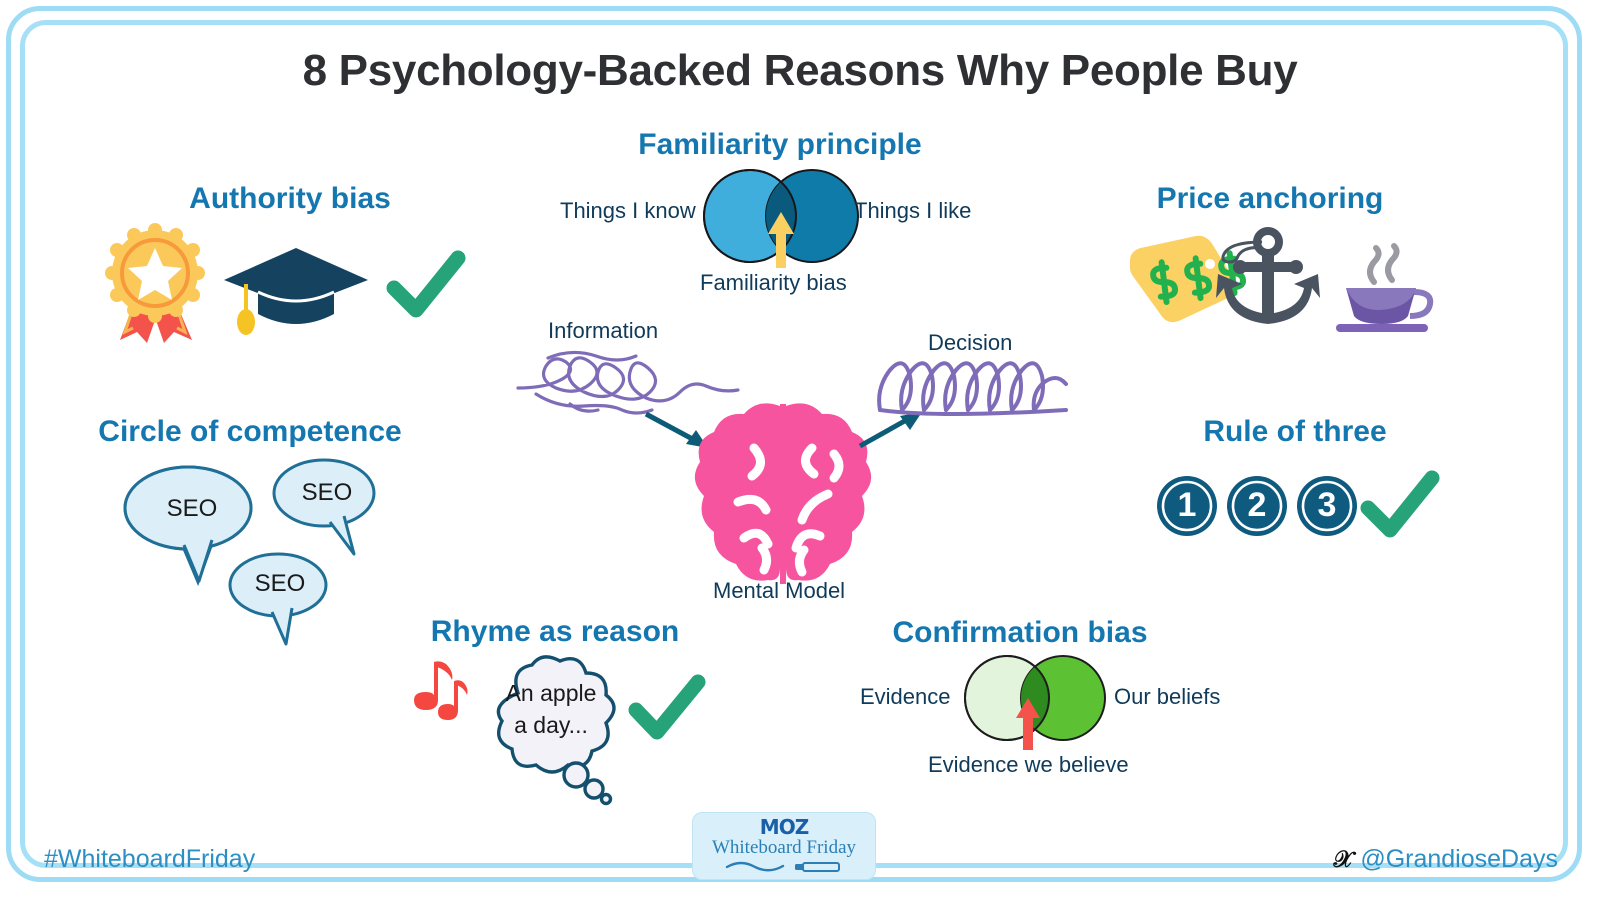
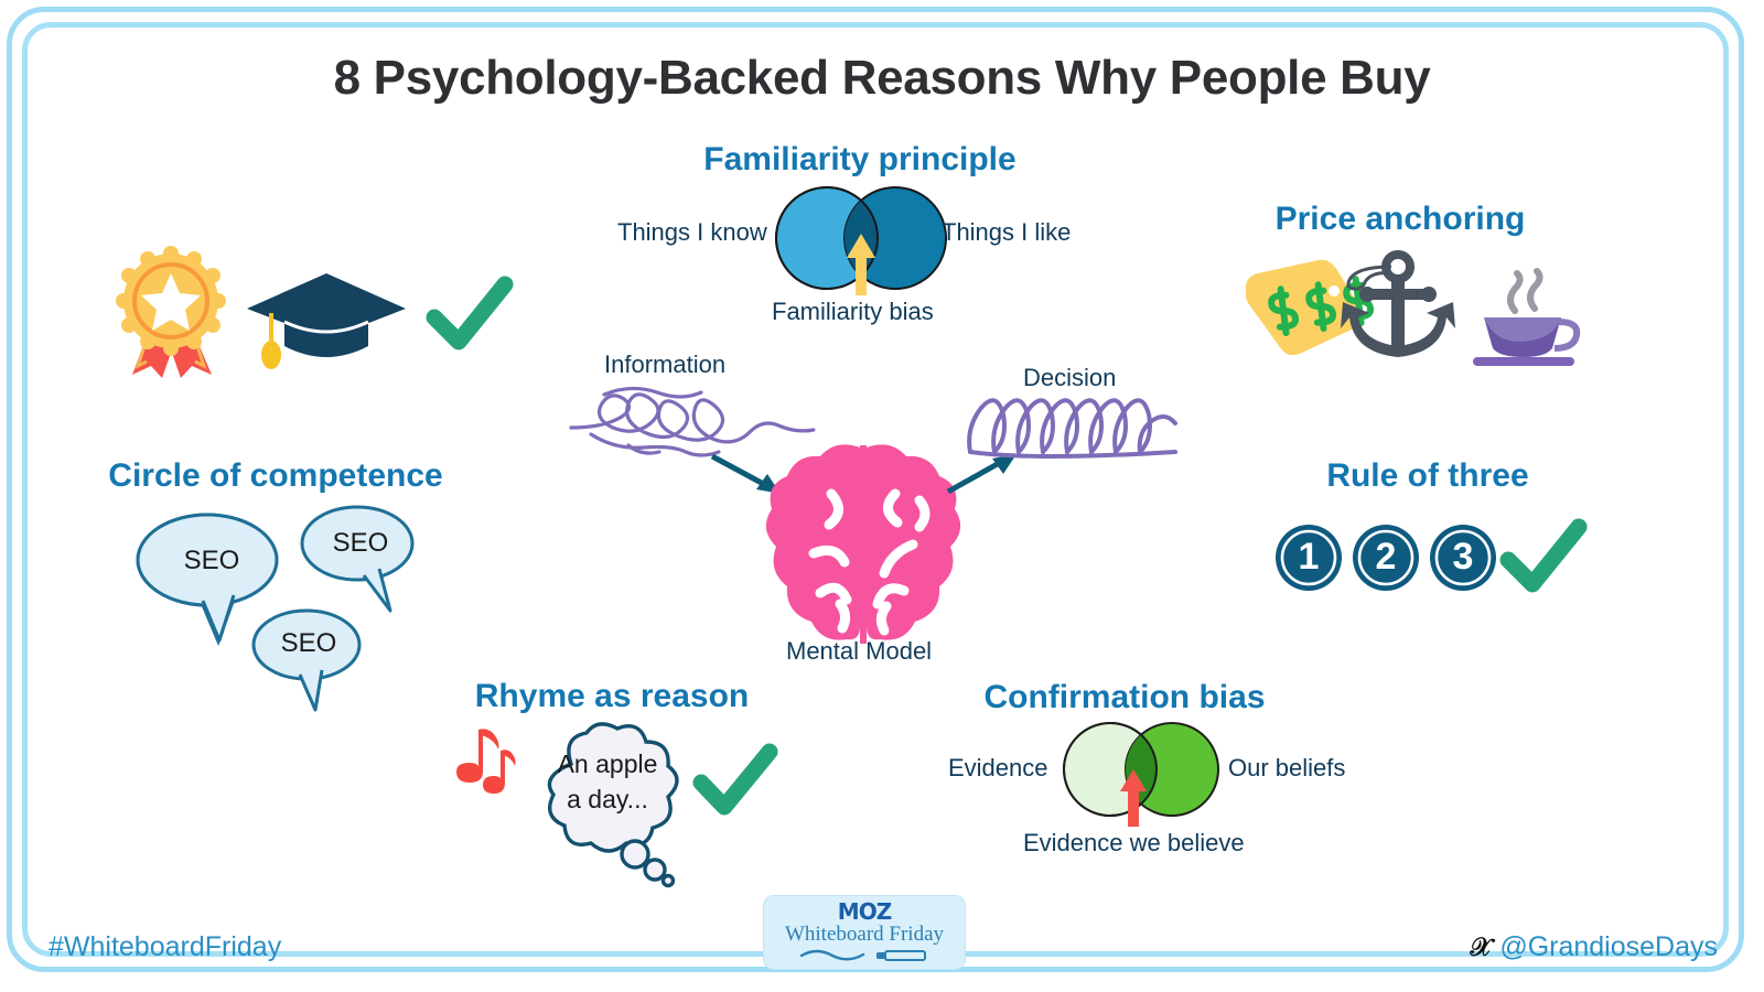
  8 Psychology-Backed Reasons Why People Buy
- Authority bias
  Familiarity principle
  Things I know
  Things I like
  Familiarity bias
  Price anchoring
  Circle of competence
  SEO
  SEO
  SEO
  Information
  Mental Model
  Decision
  Rule of three
  1
  2
  3
  Rhyme as reason
  An apple
  a day...
  Confirmation bias
  Evidence
  Our beliefs
  Evidence we believe
  #WhiteboardFriday
  𝒳
  @GrandioseDays
  MOZ
  Whiteboard Friday
